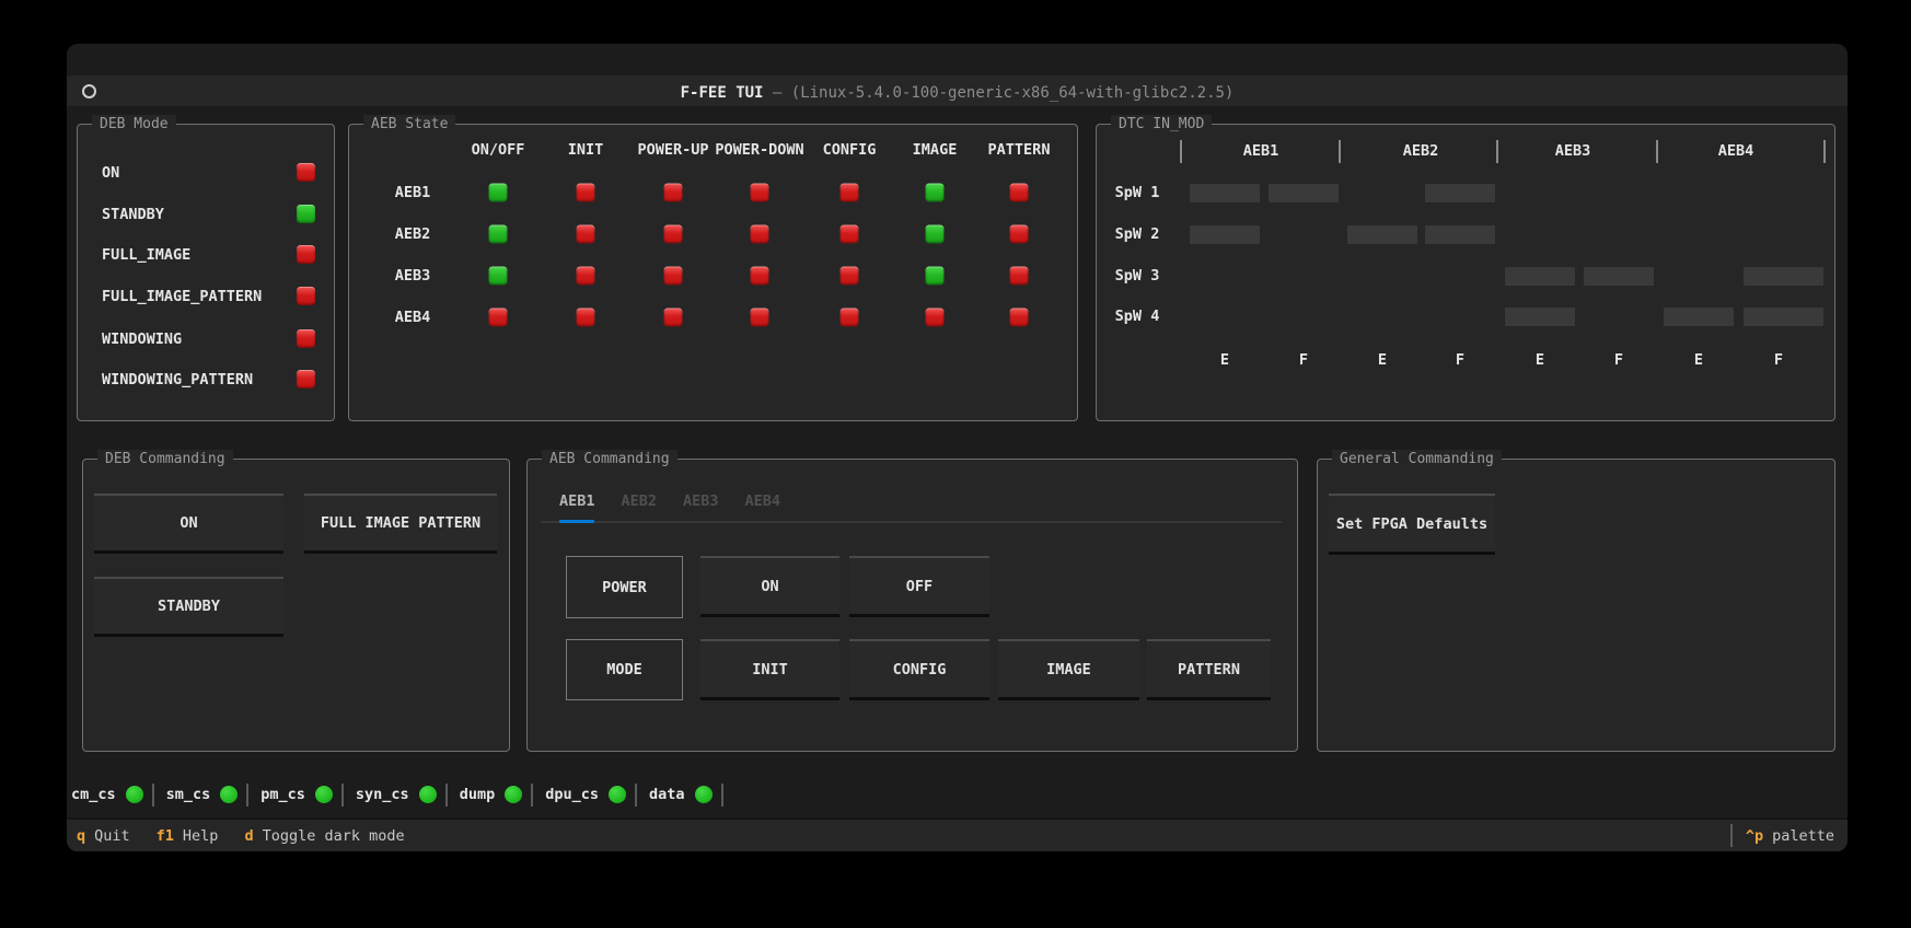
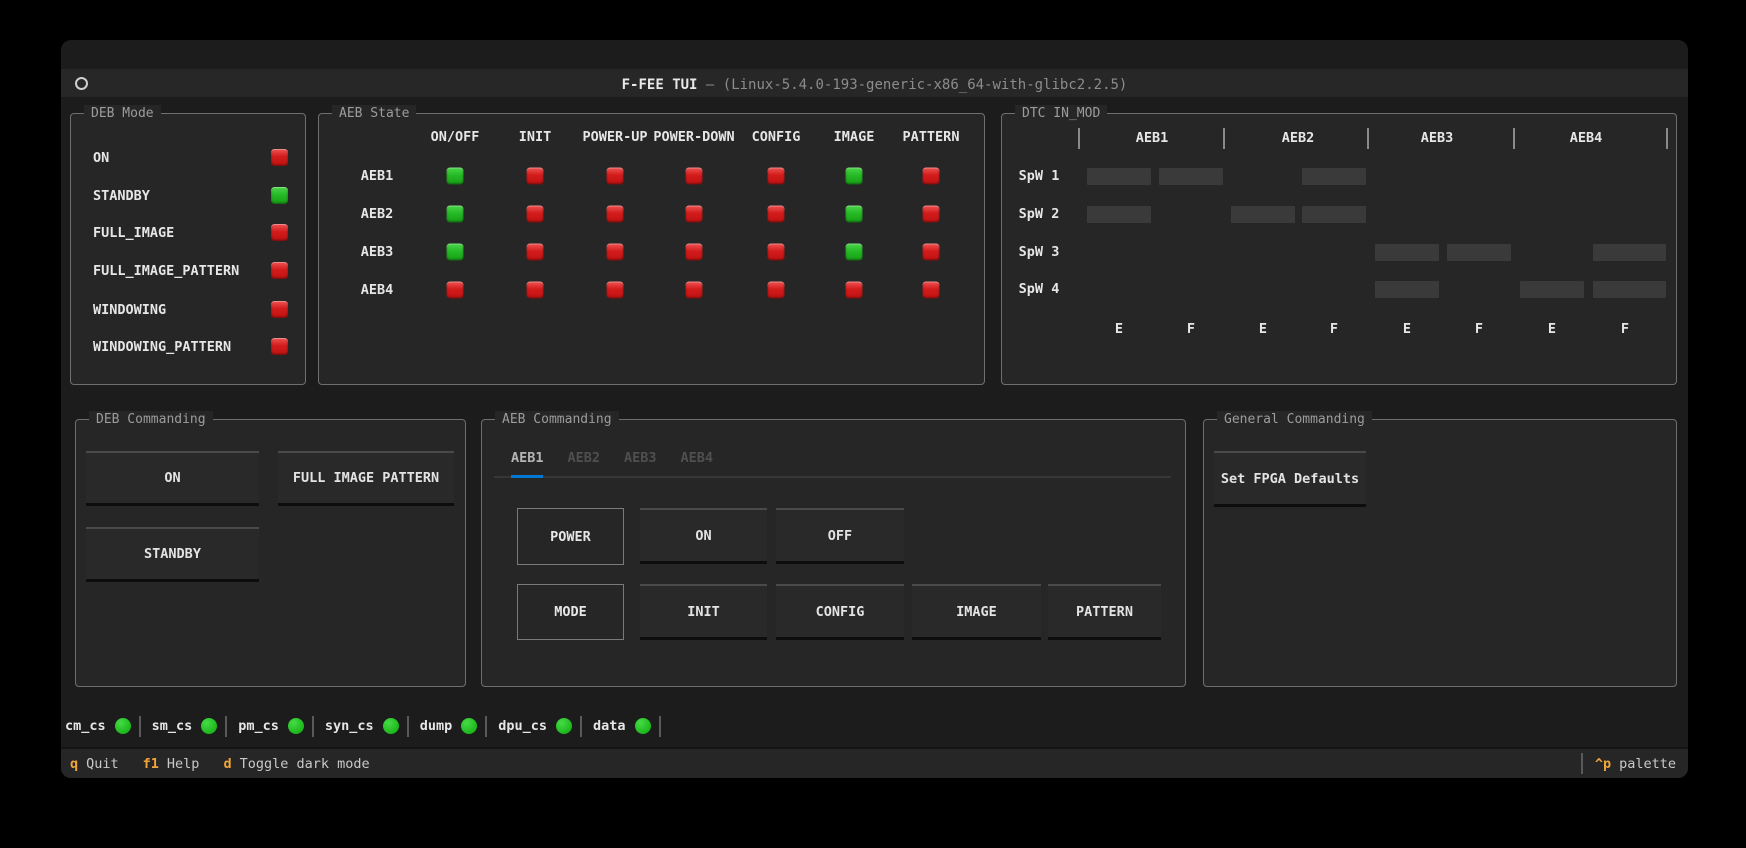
- F-FEE TUI — (Linux-5.4.0-100-generic-x86_64-with-glibc2.2.5)
+ F-FEE TUI — (Linux-5.4.0-193-generic-x86_64-with-glibc2.2.5)
  DEB Mode
  ON
  STANDBY
  FULL_IMAGE
  FULL_IMAGE_PATTERN
  WINDOWING
  WINDOWING_PATTERN
  AEB State
  ON/OFF
  INIT
  POWER-UP
  POWER-DOWN
  CONFIG
  IMAGE
  PATTERN
  AEB1
  AEB2
  AEB3
  AEB4
  DTC IN_MOD
  AEB1
  AEB2
  AEB3
  AEB4
  SpW 1
  SpW 2
  SpW 3
  SpW 4
  E
  F
  E
  F
  E
  F
  E
  F
  DEB Commanding
  ON
  FULL IMAGE PATTERN
  STANDBY
  AEB Commanding
  AEB1
  AEB2
  AEB3
  AEB4
  POWER
  MODE
  ON
  OFF
  INIT
  CONFIG
  IMAGE
  PATTERN
  General Commanding
  Set FPGA Defaults
  cm_cs
  sm_cs
  pm_cs
  syn_cs
  dump
  dpu_cs
  data
  q
  Quit
  f1
  Help
  d
  Toggle dark mode
  ^p
  palette
